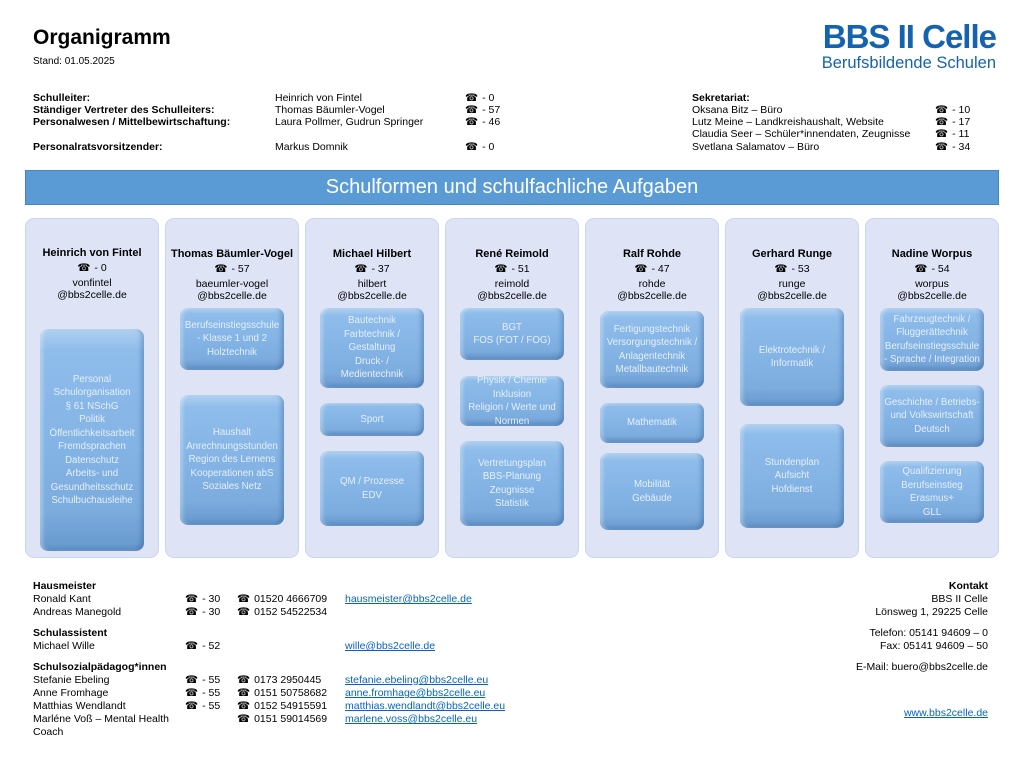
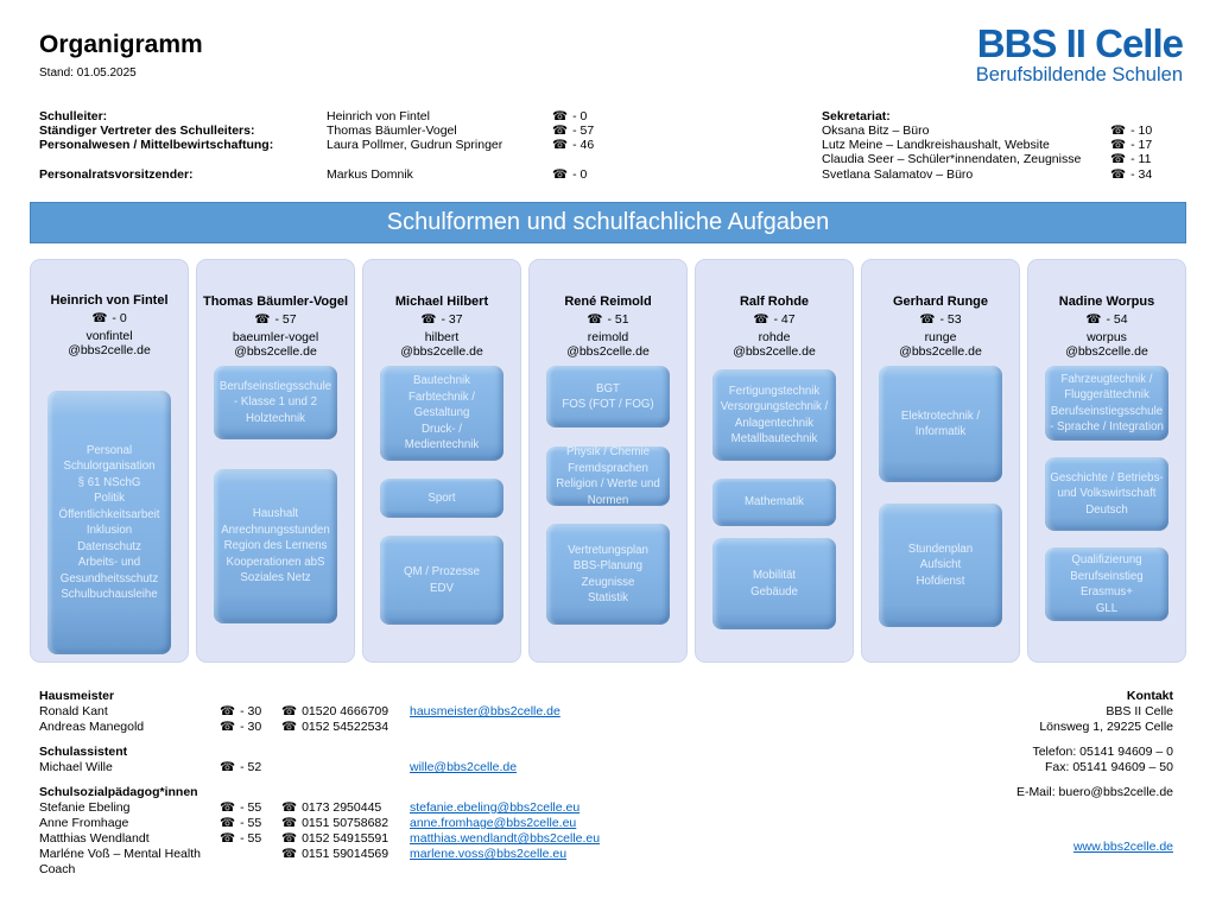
  Organigramm
  Stand: 01.05.2025
  BBS II Celle
  Berufsbildende Schulen
  Schulleiter:
  Heinrich von Fintel
  ☎ - 0
  Ständiger Vertreter des Schulleiters:
  Thomas Bäumler-Vogel
  ☎ - 57
  Personalwesen / Mittelbewirtschaftung:
  Laura Pollmer, Gudrun Springer
  ☎ - 46
  Personalratsvorsitzender:
  Markus Domnik
  ☎ - 0
  Sekretariat:
  Oksana Bitz – Büro
  ☎ - 10
  Lutz Meine – Landkreishaushalt, Website
  ☎ - 17
  Claudia Seer – Schüler*innendaten, Zeugnisse
  ☎ - 11
  Svetlana Salamatov – Büro
  ☎ - 34
  Schulformen und schulfachliche Aufgaben
  Heinrich von Fintel
  ☎ - 0
  vonfintel
  @bbs2celle.de
  Personal
  Schulorganisation
  § 61 NSchG
  Politik
  Öffentlichkeitsarbeit
- Fremdsprachen
+ Inklusion
  Datenschutz
  Arbeits- und Gesundheitsschutz
  Schulbuchausleihe
  Thomas Bäumler-Vogel
  ☎ - 57
  baeumler-vogel
  @bbs2celle.de
  Berufseinstiegsschule
  - Klasse 1 und 2
  Holztechnik
  Haushalt
  Anrechnungsstunden
  Region des Lernens
  Kooperationen abS
  Soziales Netz
  Michael Hilbert
  ☎ - 37
  hilbert
  @bbs2celle.de
  Bautechnik
  Farbtechnik / Gestaltung
  Druck- / Medientechnik
  Sport
  QM / Prozesse
  EDV
  René Reimold
  ☎ - 51
  reimold
  @bbs2celle.de
  BGT
  FOS (FOT / FOG)
  Physik / Chemie
- Inklusion
+ Fremdsprachen
  Religion / Werte und Normen
  Vertretungsplan
  BBS-Planung
  Zeugnisse
  Statistik
  Ralf Rohde
  ☎ - 47
  rohde
  @bbs2celle.de
  Fertigungstechnik
  Versorgungstechnik / Anlagentechnik
  Metallbautechnik
  Mathematik
  Mobilität
  Gebäude
  Gerhard Runge
  ☎ - 53
  runge
  @bbs2celle.de
  Elektrotechnik / Informatik
  Stundenplan
  Aufsicht
  Hofdienst
  Nadine Worpus
  ☎ - 54
  worpus
  @bbs2celle.de
  Fahrzeugtechnik / Fluggerättechnik
  Berufseinstiegsschule
  - Sprache / Integration
  Geschichte / Betriebs- und Volkswirtschaft
  Deutsch
  Qualifizierung
  Berufseinstieg
  Erasmus+
  GLL
  Hausmeister
  Ronald Kant
  ☎ - 30
  ☎ 01520 4666709
  hausmeister@bbs2celle.de
  Andreas Manegold
  ☎ - 30
  ☎ 0152 54522534
  Schulassistent
  Michael Wille
  ☎ - 52
  wille@bbs2celle.de
  Schulsozialpädagog*innen
  Stefanie Ebeling
  ☎ - 55
  ☎ 0173 2950445
  stefanie.ebeling@bbs2celle.eu
  Anne Fromhage
  ☎ - 55
  ☎ 0151 50758682
  anne.fromhage@bbs2celle.eu
  Matthias Wendlandt
  ☎ - 55
  ☎ 0152 54915591
  matthias.wendlandt@bbs2celle.eu
  Marléne Voß – Mental Health Coach
  ☎ 0151 59014569
  marlene.voss@bbs2celle.eu
  Kontakt
  BBS II Celle
  Lönsweg 1, 29225 Celle
  Telefon: 05141 94609 – 0
  Fax: 05141 94609 – 50
  E-Mail: buero@bbs2celle.de
  www.bbs2celle.de
